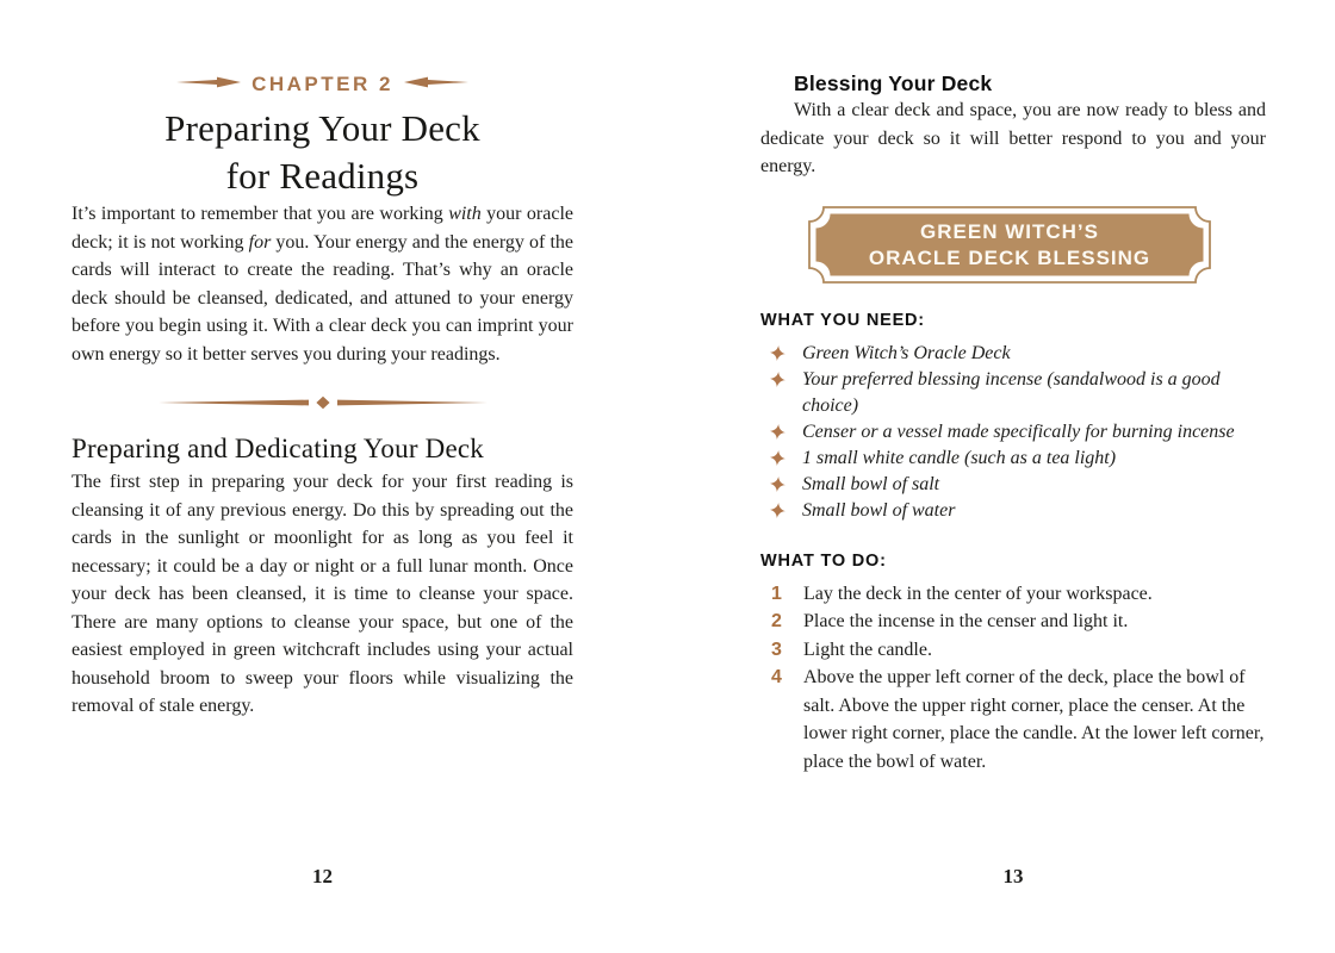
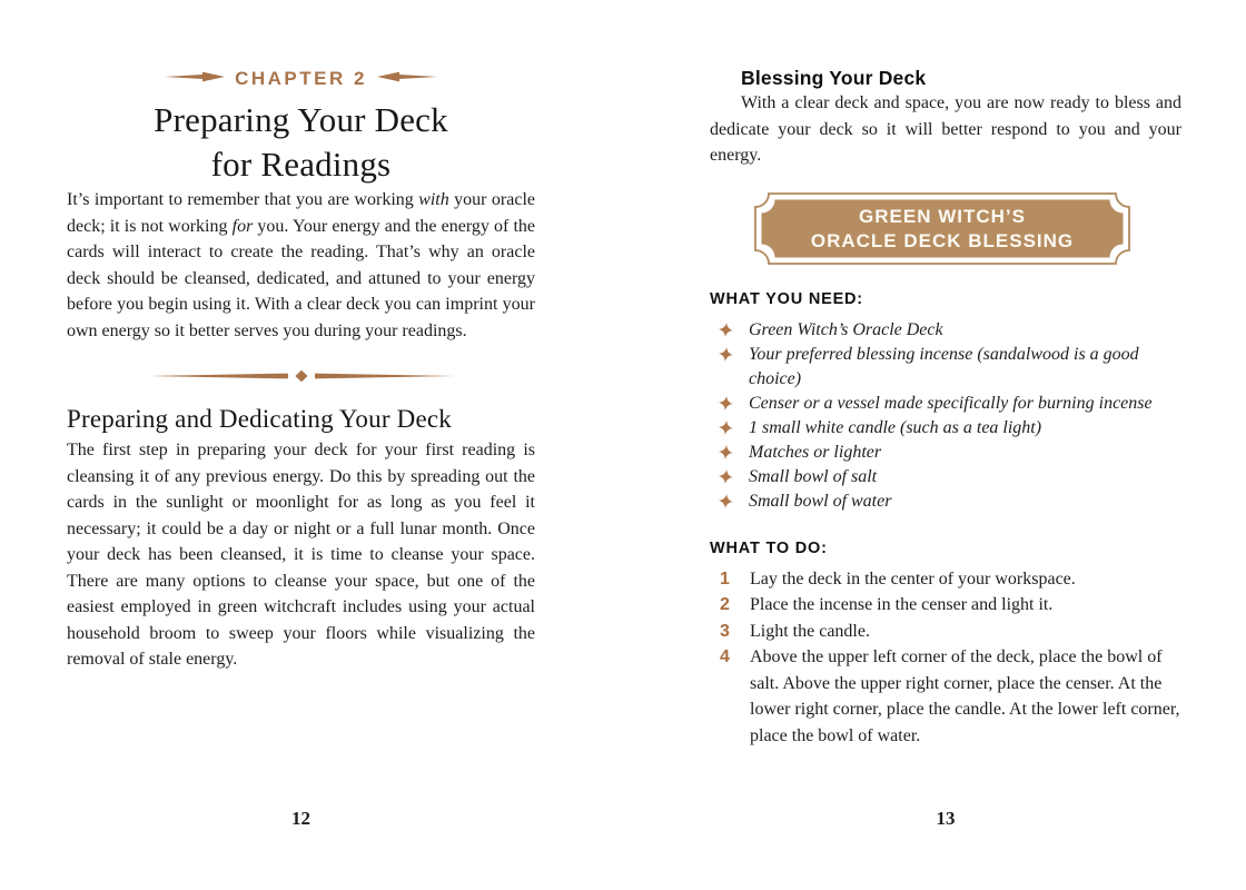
  CHAPTER 2
  Preparing Your Deck
  for Readings
  It’s important to remember that you are working with your oracle deck; it is not working for you. Your energy and the energy of the cards will interact to create the reading. That’s why an oracle deck should be cleansed, dedicated, and attuned to your energy before you begin using it. With a clear deck you can imprint your own energy so it better serves you during your readings.
  Preparing and Dedicating Your Deck
  The first step in preparing your deck for your first reading is cleansing it of any previous energy. Do this by spreading out the cards in the sunlight or moonlight for as long as you feel it necessary; it could be a day or night or a full lunar month. Once your deck has been cleansed, it is time to cleanse your space. There are many options to cleanse your space, but one of the easiest employed in green witchcraft includes using your actual household broom to sweep your floors while visualizing the removal of stale energy.
  12
  Blessing Your Deck
  With a clear deck and space, you are now ready to bless and dedicate your deck so it will better respond to you and your energy.
  GREEN WITCH’S
  ORACLE DECK BLESSING
  WHAT YOU NEED:
  Green Witch’s Oracle Deck
  Your preferred blessing incense (sandalwood is a good choice)
  Censer or a vessel made specifically for burning incense
  1 small white candle (such as a tea light)
+ Matches or lighter
  Small bowl of salt
  Small bowl of water
  WHAT TO DO:
  1
  Lay the deck in the center of your workspace.
  2
  Place the incense in the censer and light it.
  3
  Light the candle.
  4
  Above the upper left corner of the deck, place the bowl of salt. Above the upper right corner, place the censer. At the lower right corner, place the candle. At the lower left corner, place the bowl of water.
  13
